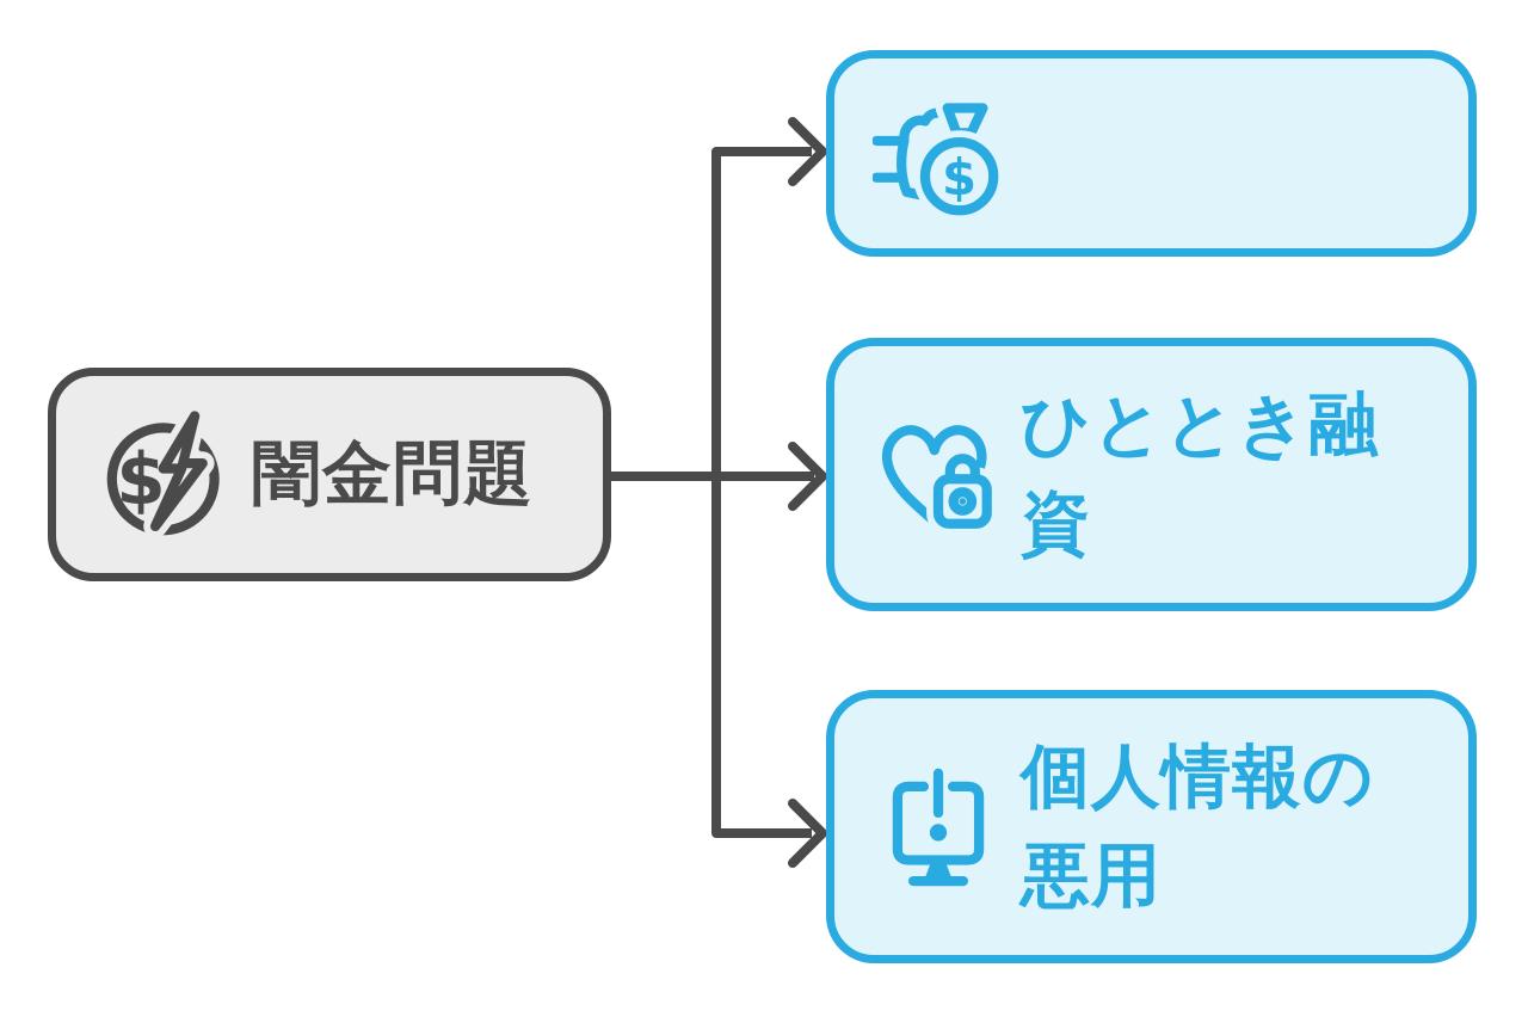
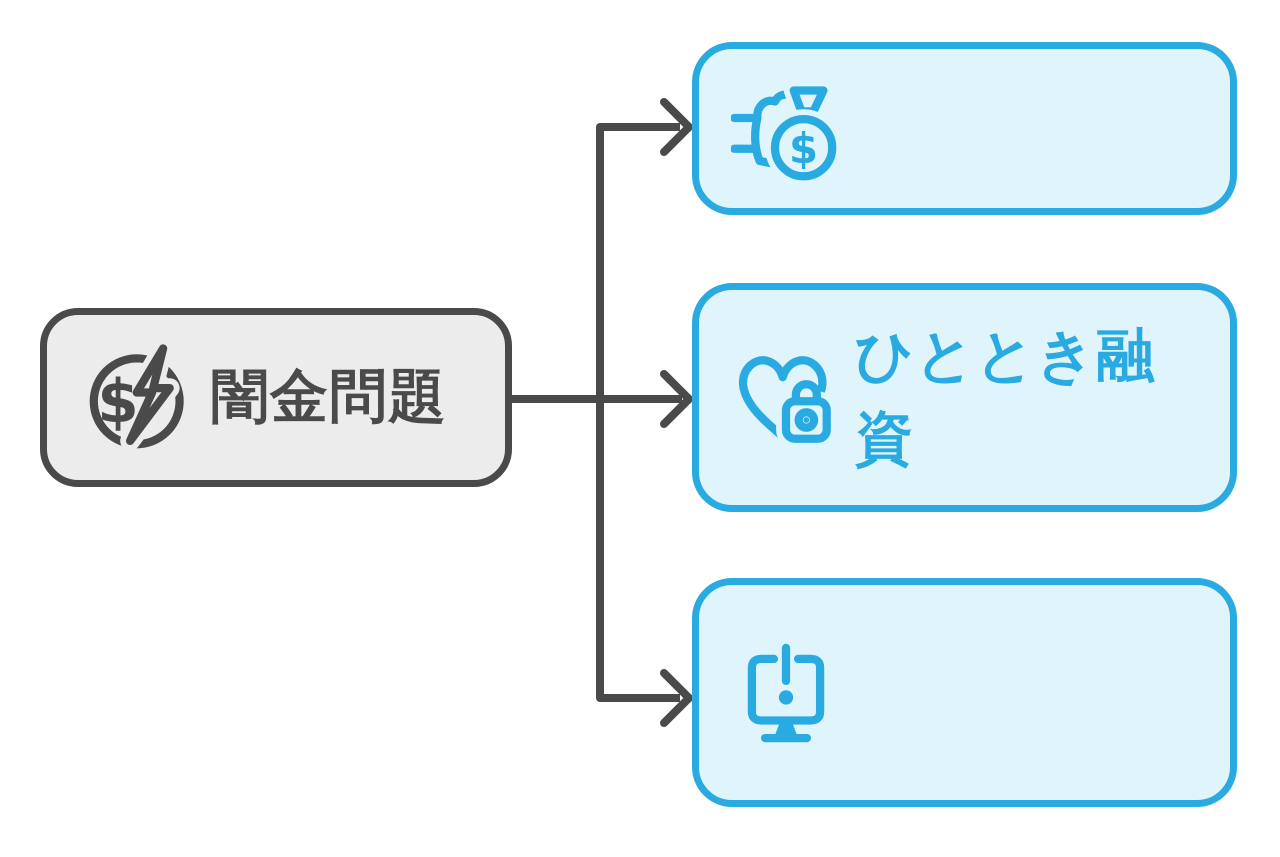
  $
  闇金問題
  $
  ひととき融資
- 個人情報の悪用
